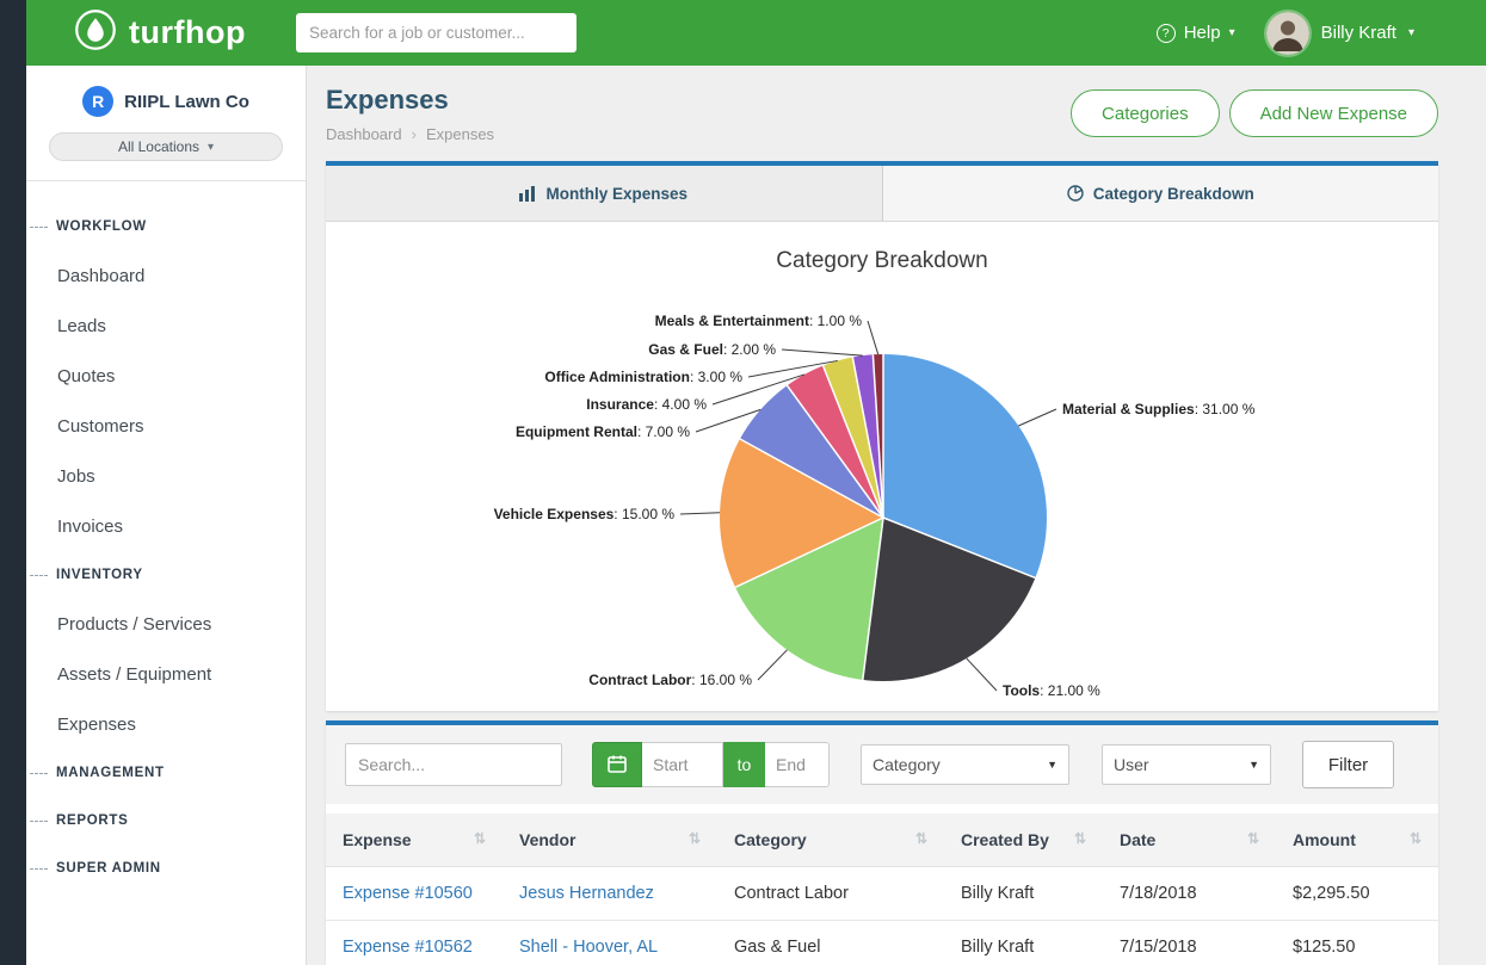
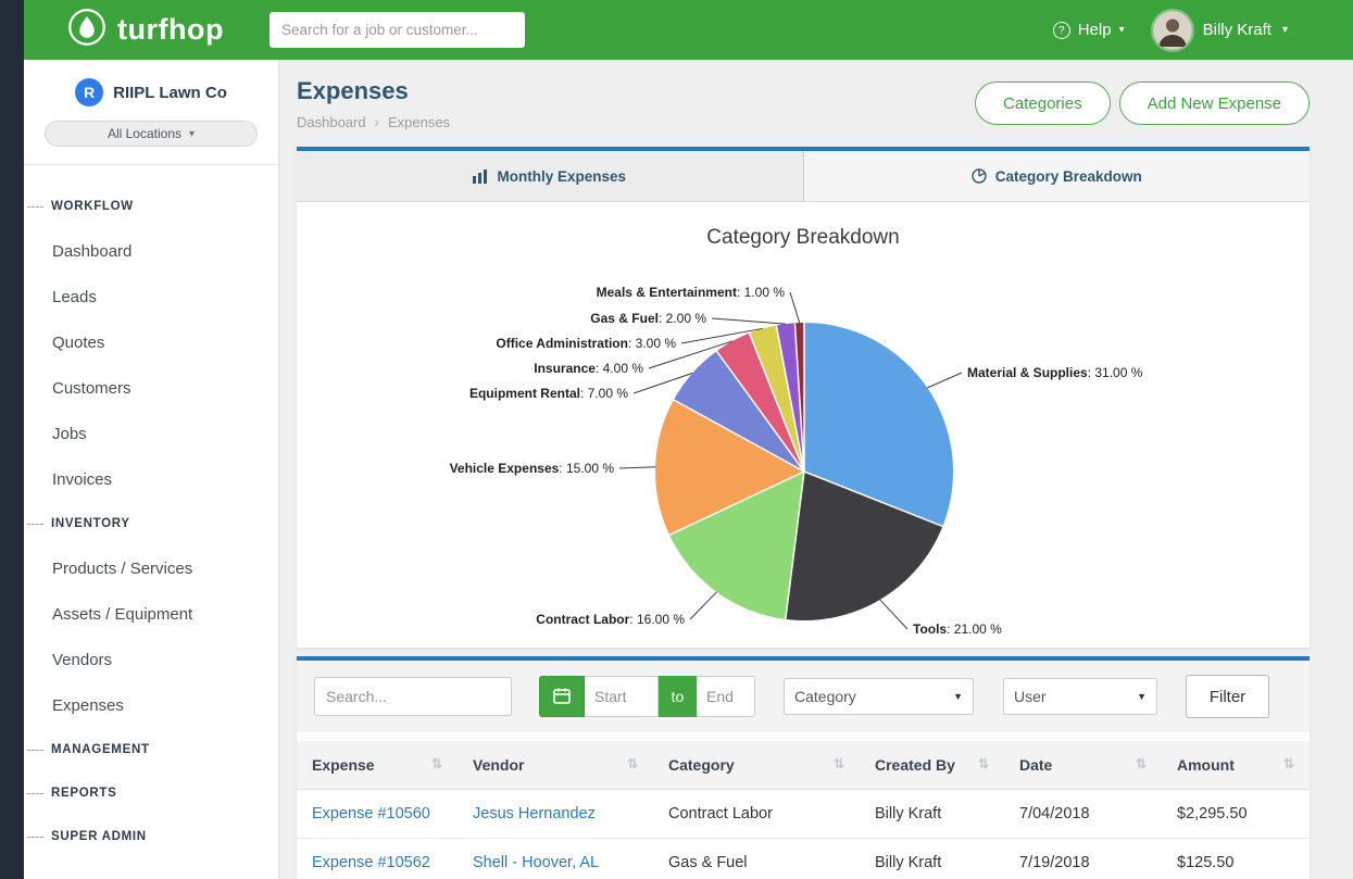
  turfhop
  Search for a job or customer...
  ?
  Help
  ▾
  Billy Kraft
  ▾
  R
  RIIPL Lawn Co
  All Locations
  ▾
  WORKFLOW
  Dashboard
  Leads
  Quotes
  Customers
  Jobs
  Invoices
  INVENTORY
  Products / Services
  Assets / Equipment
+ Vendors
  Expenses
  MANAGEMENT
  REPORTS
  SUPER ADMIN
  Expenses
  Dashboard
  ›
  Expenses
  Categories
  Add New Expense
  Monthly Expenses
  Category Breakdown
  Category Breakdown
  Material & Supplies: 31.00 %
  Tools: 21.00 %
  Contract Labor: 16.00 %
  Vehicle Expenses: 15.00 %
  Equipment Rental: 7.00 %
  Insurance: 4.00 %
  Office Administration: 3.00 %
  Gas & Fuel: 2.00 %
  Meals & Entertainment: 1.00 %
  Search...
  Start
  to
  End
  Category
  ▼
  User
  ▼
  Filter
  ⇅Expense	⇅Vendor	⇅Category	⇅Created By	⇅Date	⇅Amount
- Expense #10560	Jesus Hernandez	Contract Labor	Billy Kraft	7/18/2018	$2,295.50
+ Expense #10560	Jesus Hernandez	Contract Labor	Billy Kraft	7/04/2018	$2,295.50
- Expense #10562	Shell - Hoover, AL	Gas & Fuel	Billy Kraft	7/15/2018	$125.50
+ Expense #10562	Shell - Hoover, AL	Gas & Fuel	Billy Kraft	7/19/2018	$125.50
